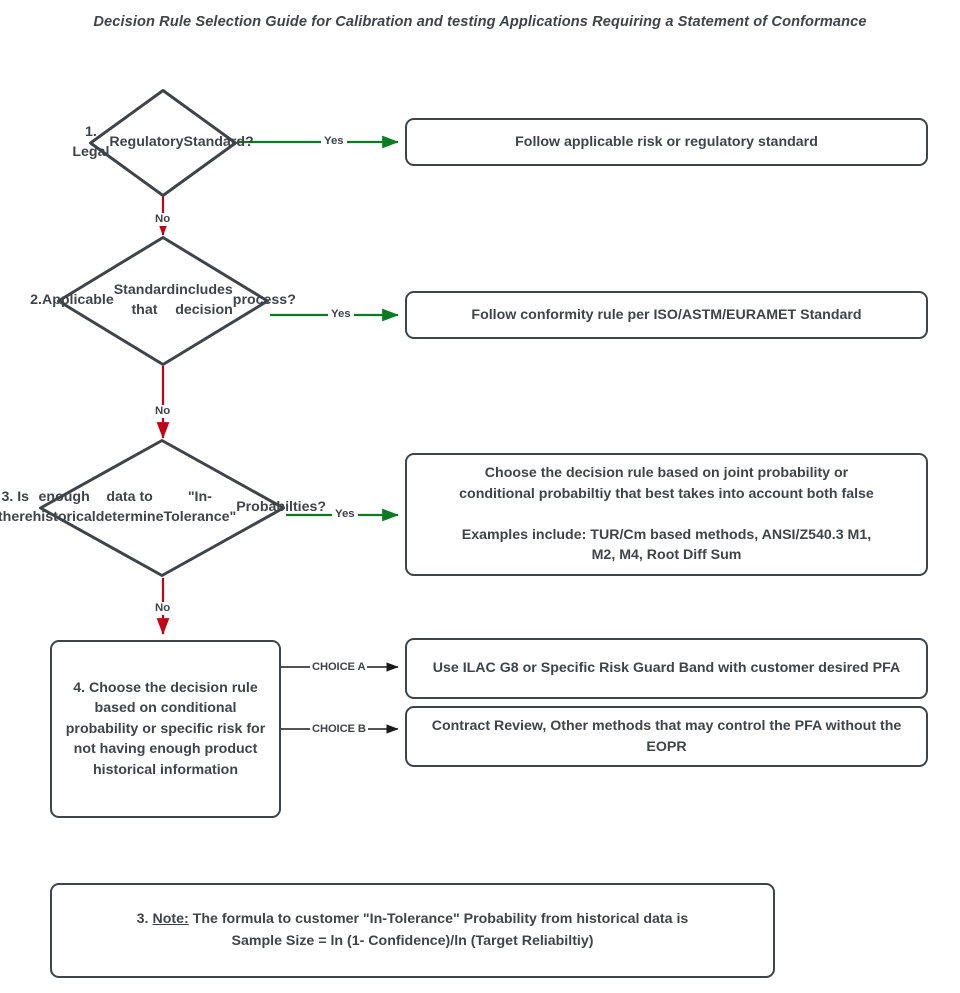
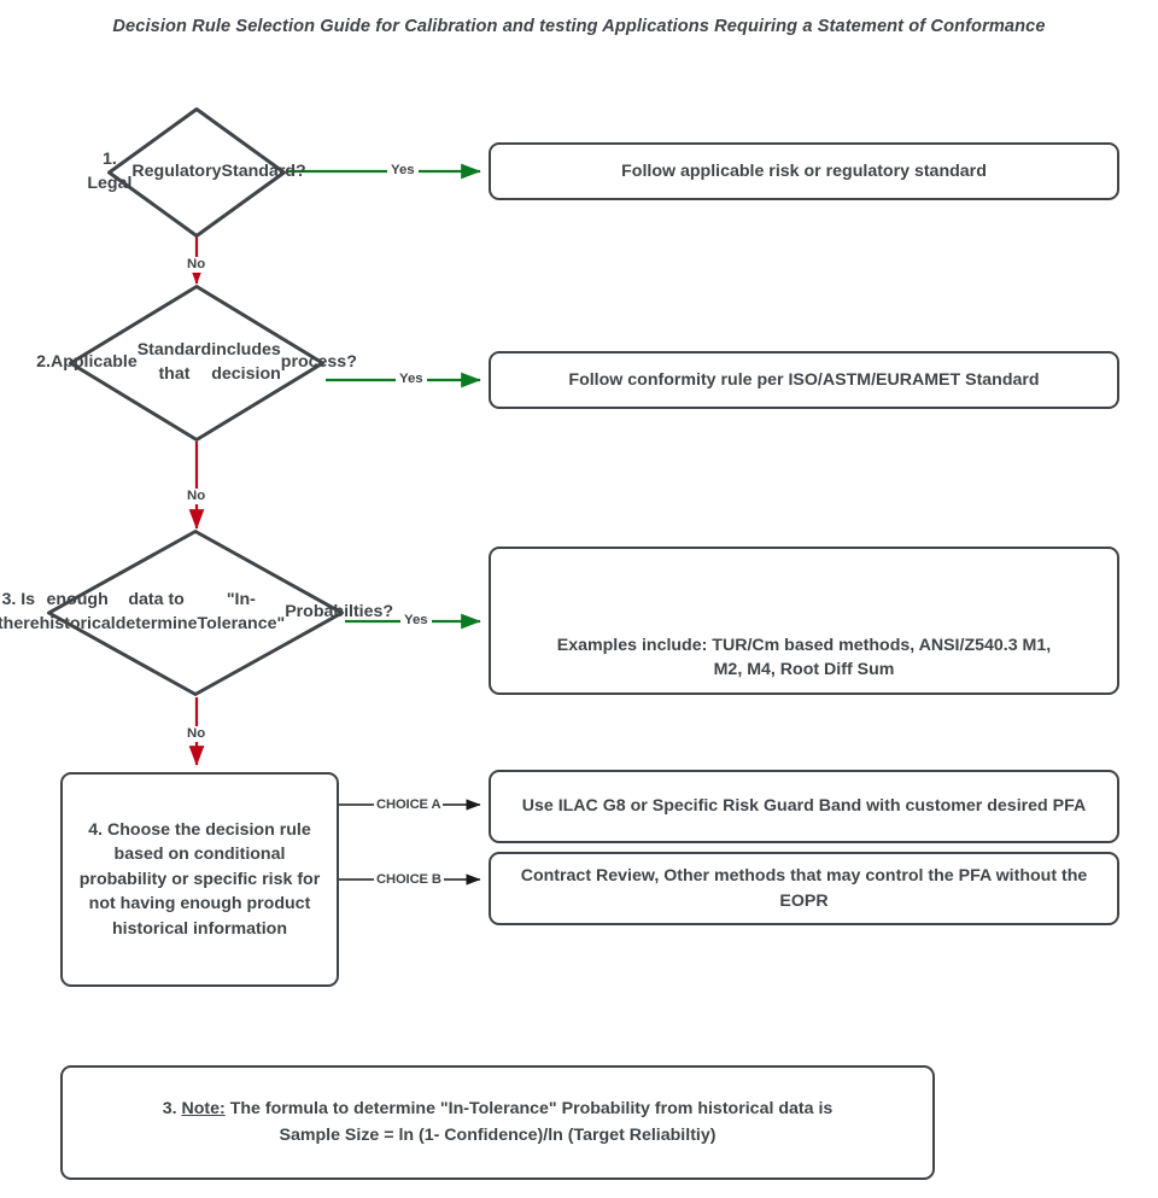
  Decision Rule Selection Guide for Calibration and testing Applications Requiring a Statement of Conformance
  Yes
  No
  Yes
  No
  Yes
  No
  CHOICE A
  CHOICE B
  1. Legal
  Regulatory
  Standard?
  2.
  Applicable
  Standard that
  includes decision
  process?
  3. Is there
  enough historical
  data to determine
  "In-Tolerance"
  Probabilties?
  4. Choose the decision rule based on conditional probability or specific risk for not having enough product historical information
  Follow applicable risk or regulatory standard
  Follow conformity rule per ISO/ASTM/EURAMET Standard
- Choose the decision rule based on joint probability or
- conditional probabiltiy that best takes into account both false
  Examples include: TUR/Cm based methods, ANSI/Z540.3 M1,
  M2, M4, Root Diff Sum
  Use ILAC G8 or Specific Risk Guard Band with customer desired PFA
  Contract Review, Other methods that may control the PFA without the EOPR
- 3. Note: The formula to customer "In-Tolerance" Probability from historical data is
+ 3. Note: The formula to determine "In-Tolerance" Probability from historical data is
  Sample Size = ln (1- Confidence)/ln (Target Reliabiltiy)
